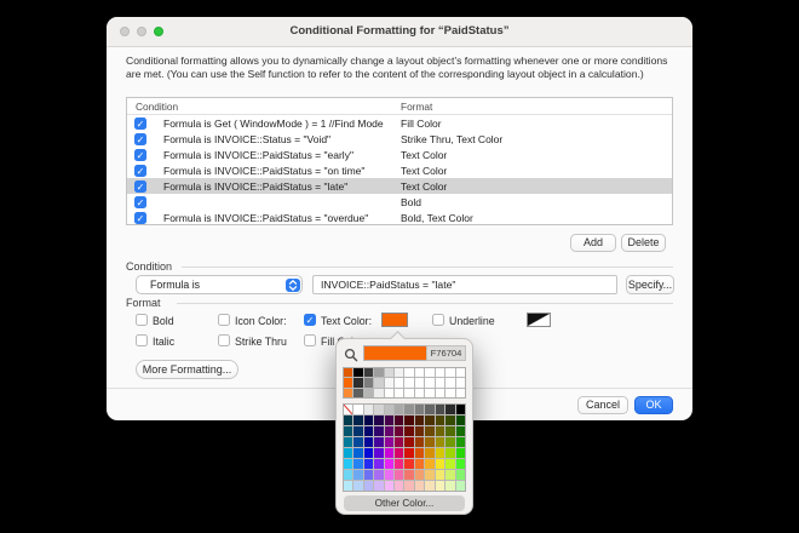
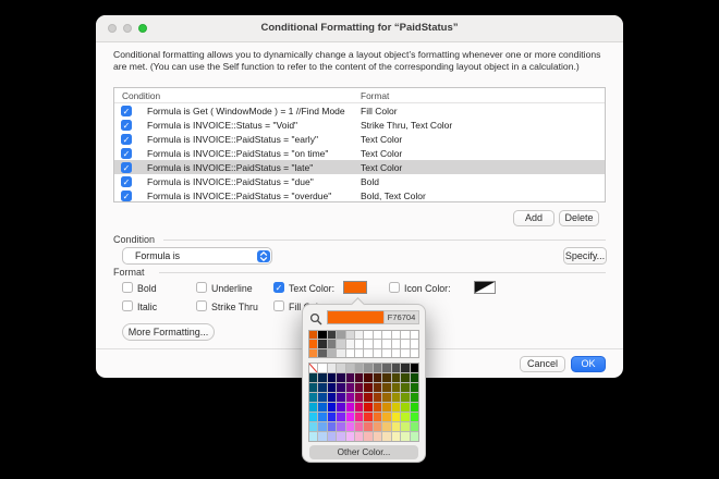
  Conditional Formatting for “PaidStatus”
  Conditional formatting allows you to dynamically change a layout object’s formatting whenever one or more conditions are met. (You can use the Self function to refer to the content of the corresponding layout object in a calculation.)
  Condition
  Format
  ✓
  Formula is Get ( WindowMode ) = 1 //Find Mode
  Fill Color
  ✓
  Formula is INVOICE::Status = "Void"
  Strike Thru, Text Color
  ✓
  Formula is INVOICE::PaidStatus = "early"
  Text Color
  ✓
  Formula is INVOICE::PaidStatus = "on time"
  Text Color
  ✓
  Formula is INVOICE::PaidStatus = "late"
  Text Color
  ✓
+ Formula is INVOICE::PaidStatus = "due"
  Bold
  ✓
  Formula is INVOICE::PaidStatus = "overdue"
  Bold, Text Color
  Add
  Delete
  Condition
  Formula is
- INVOICE::PaidStatus = "late"
  Specify...
  Format
  Bold
- Icon Color:
+ Underline
  ✓
  Text Color:
- Underline
+ Icon Color:
  Italic
  Strike Thru
  More Formatting...
  Cancel
  OK
  F76704
  Other Color...
